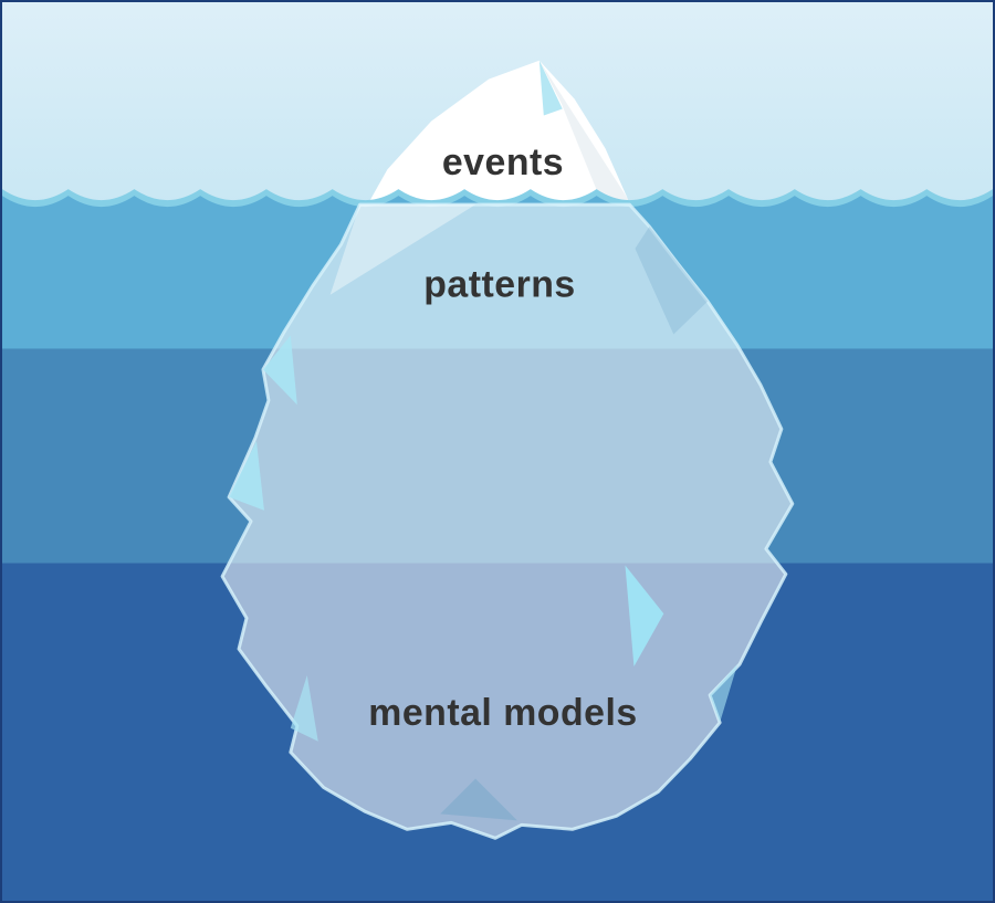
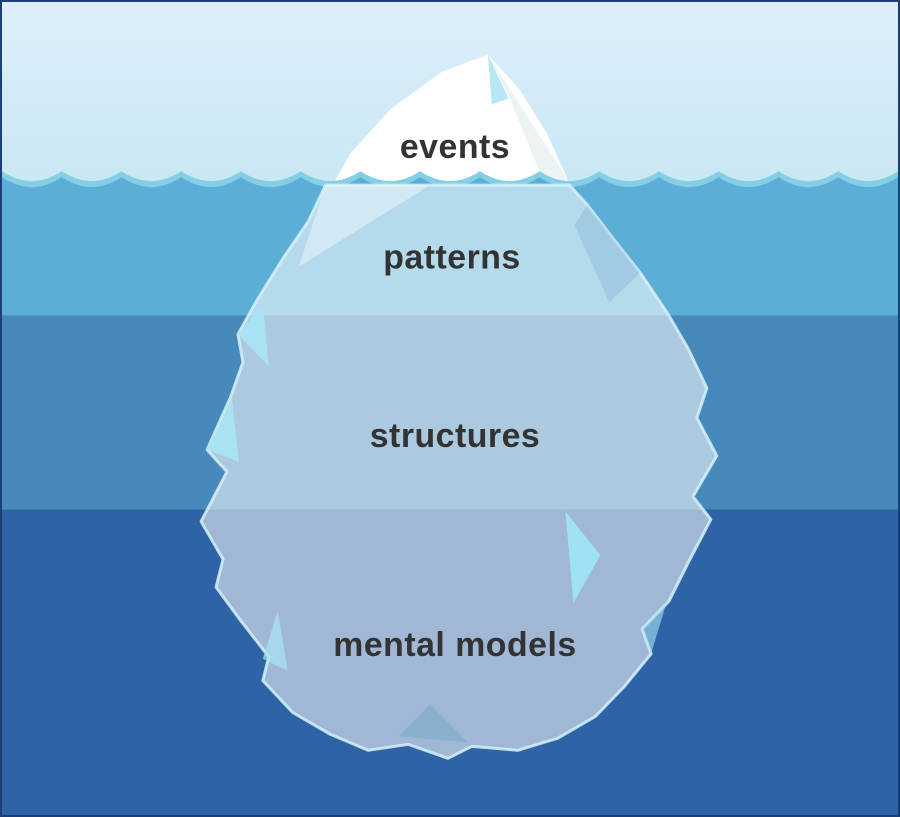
  events
  patterns
+ structures
  mental models
